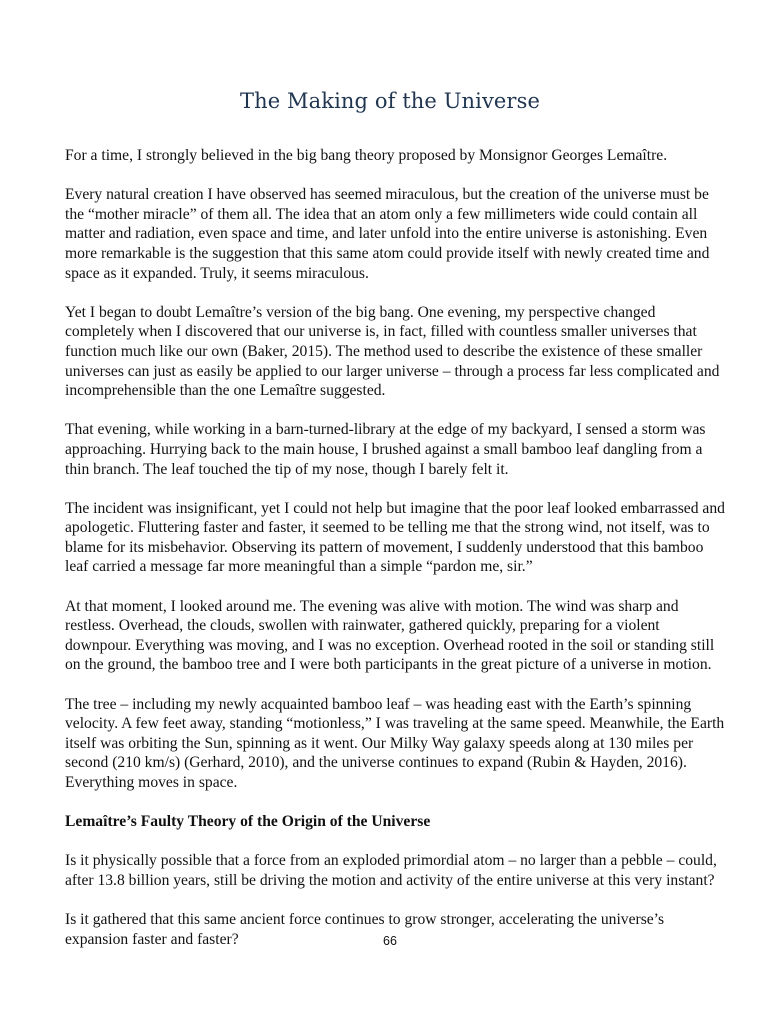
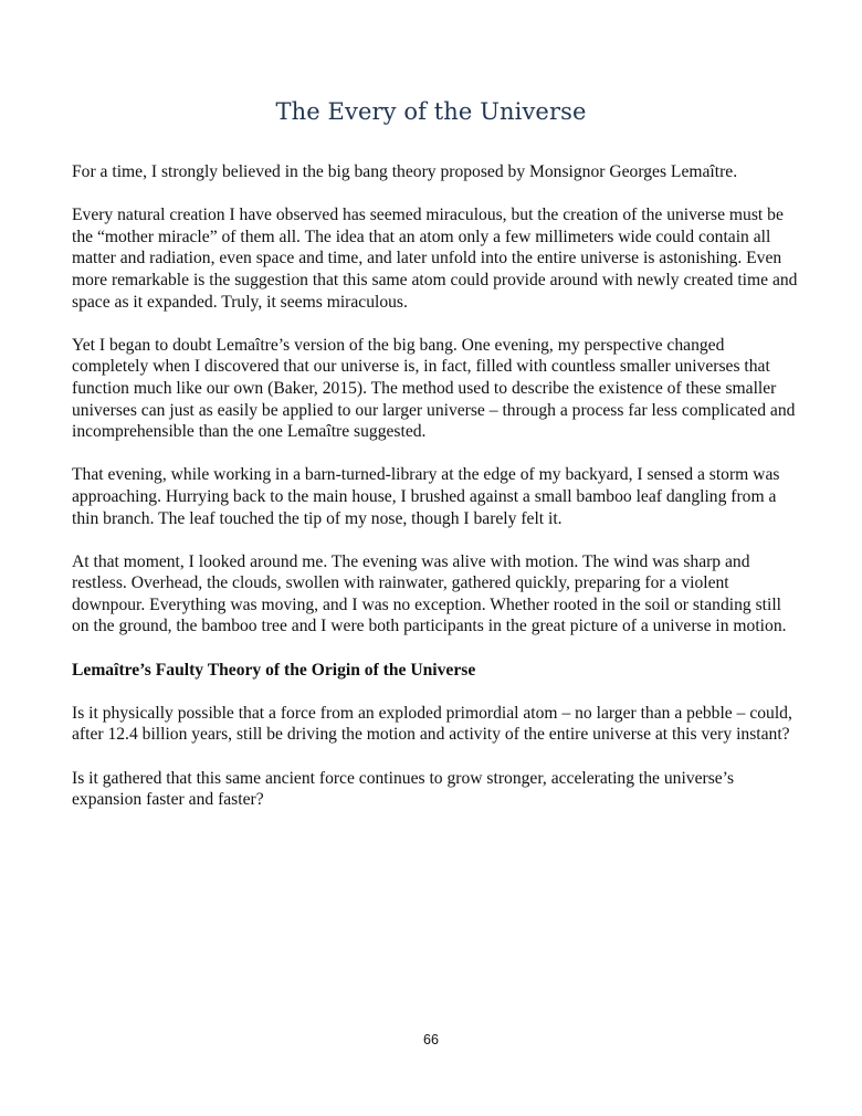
- The Making of the Universe
+ The Every of the Universe
  For a time, I strongly believed in the big bang theory proposed by Monsignor Georges Lemaître.
- Every natural creation I have observed has seemed miraculous, but the creation of the universe must be the “mother miracle” of them all. The idea that an atom only a few millimeters wide could contain all matter and radiation, even space and time, and later unfold into the entire universe is astonishing. Even more remarkable is the suggestion that this same atom could provide itself with newly created time and space as it expanded. Truly, it seems miraculous.
+ Every natural creation I have observed has seemed miraculous, but the creation of the universe must be the “mother miracle” of them all. The idea that an atom only a few millimeters wide could contain all matter and radiation, even space and time, and later unfold into the entire universe is astonishing. Even more remarkable is the suggestion that this same atom could provide around with newly created time and space as it expanded. Truly, it seems miraculous.
  Yet I began to doubt Lemaître’s version of the big bang. One evening, my perspective changed completely when I discovered that our universe is, in fact, filled with countless smaller universes that function much like our own (Baker, 2015). The method used to describe the existence of these smaller universes can just as easily be applied to our larger universe – through a process far less complicated and incomprehensible than the one Lemaître suggested.
  That evening, while working in a barn-turned-library at the edge of my backyard, I sensed a storm was approaching. Hurrying back to the main house, I brushed against a small bamboo leaf dangling from a thin branch. The leaf touched the tip of my nose, though I barely felt it.
- The incident was insignificant, yet I could not help but imagine that the poor leaf looked embarrassed and apologetic. Fluttering faster and faster, it seemed to be telling me that the strong wind, not itself, was to blame for its misbehavior. Observing its pattern of movement, I suddenly understood that this bamboo leaf carried a message far more meaningful than a simple “pardon me, sir.”
- At that moment, I looked around me. The evening was alive with motion. The wind was sharp and restless. Overhead, the clouds, swollen with rainwater, gathered quickly, preparing for a violent downpour. Everything was moving, and I was no exception. Overhead rooted in the soil or standing still on the ground, the bamboo tree and I were both participants in the great picture of a universe in motion.
+ At that moment, I looked around me. The evening was alive with motion. The wind was sharp and restless. Overhead, the clouds, swollen with rainwater, gathered quickly, preparing for a violent downpour. Everything was moving, and I was no exception. Whether rooted in the soil or standing still on the ground, the bamboo tree and I were both participants in the great picture of a universe in motion.
- The tree – including my newly acquainted bamboo leaf – was heading east with the Earth’s spinning velocity. A few feet away, standing “motionless,” I was traveling at the same speed. Meanwhile, the Earth itself was orbiting the Sun, spinning as it went. Our Milky Way galaxy speeds along at 130 miles per second (210 km/s) (Gerhard, 2010), and the universe continues to expand (Rubin & Hayden, 2016). Everything moves in space.
  Lemaître’s Faulty Theory of the Origin of the Universe
- Is it physically possible that a force from an exploded primordial atom – no larger than a pebble – could, after 13.8 billion years, still be driving the motion and activity of the entire universe at this very instant?
+ Is it physically possible that a force from an exploded primordial atom – no larger than a pebble – could, after 12.4 billion years, still be driving the motion and activity of the entire universe at this very instant?
  Is it gathered that this same ancient force continues to grow stronger, accelerating the universe’s expansion faster and faster?
  66
